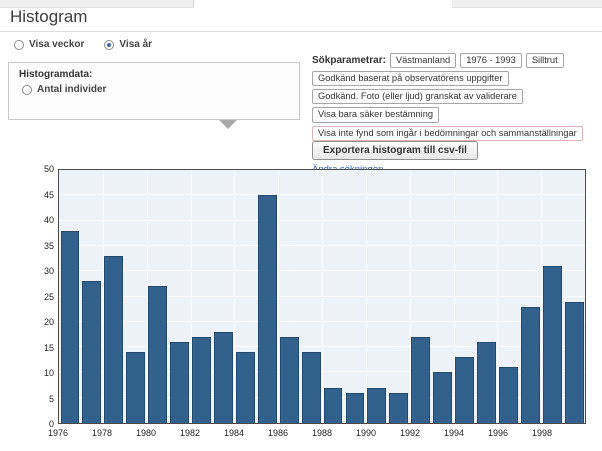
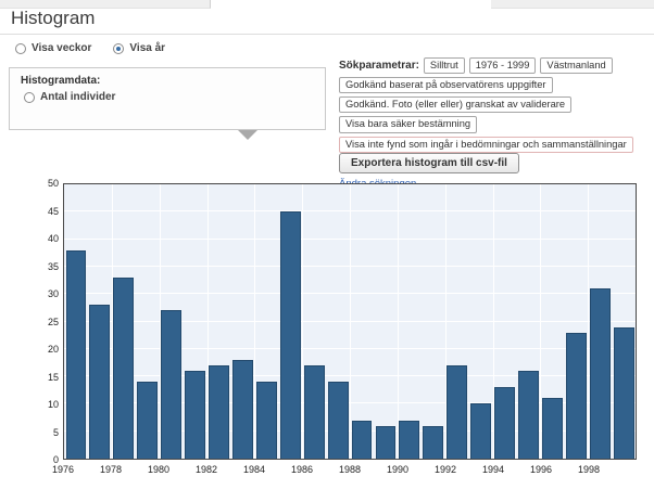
  Histogram
  Visa veckor
  Visa år
  Histogramdata:
  Antal individer
  Sökparametrar:
- Västmanland
+ Silltrut
- 1976 - 1993
+ 1976 - 1999
- Silltrut
+ Västmanland
  Godkänd baserat på observatörens uppgifter
- Godkänd. Foto (eller ljud) granskat av validerare
+ Godkänd. Foto (eller eller) granskat av validerare
  Visa bara säker bestämning
  Visa inte fynd som ingår i bedömningar och sammanställningar
  Exportera histogram till csv-fil
  0
  5
  10
  15
  20
  25
  30
  35
  40
  45
  50
  1976
  1978
  1980
  1982
  1984
  1986
  1988
  1990
  1992
  1994
  1996
  1998
